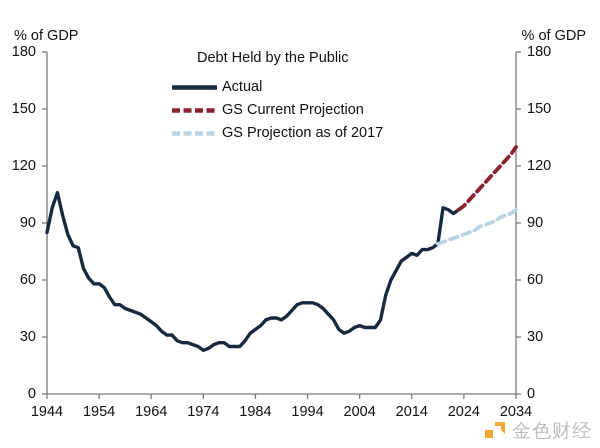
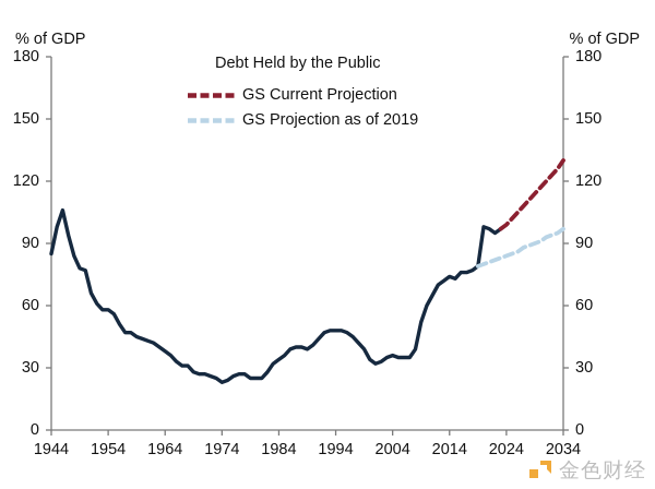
  % of GDP
  % of GDP
  Debt Held by the Public
- Actual
  GS Current Projection
- GS Projection as of 2017
+ GS Projection as of 2019
  0
  0
  30
  30
  60
  60
  90
  90
  120
  120
  150
  150
  180
  180
  1944
  1954
  1964
  1974
  1984
  1994
  2004
  2014
  2024
  2034
  金色财经
